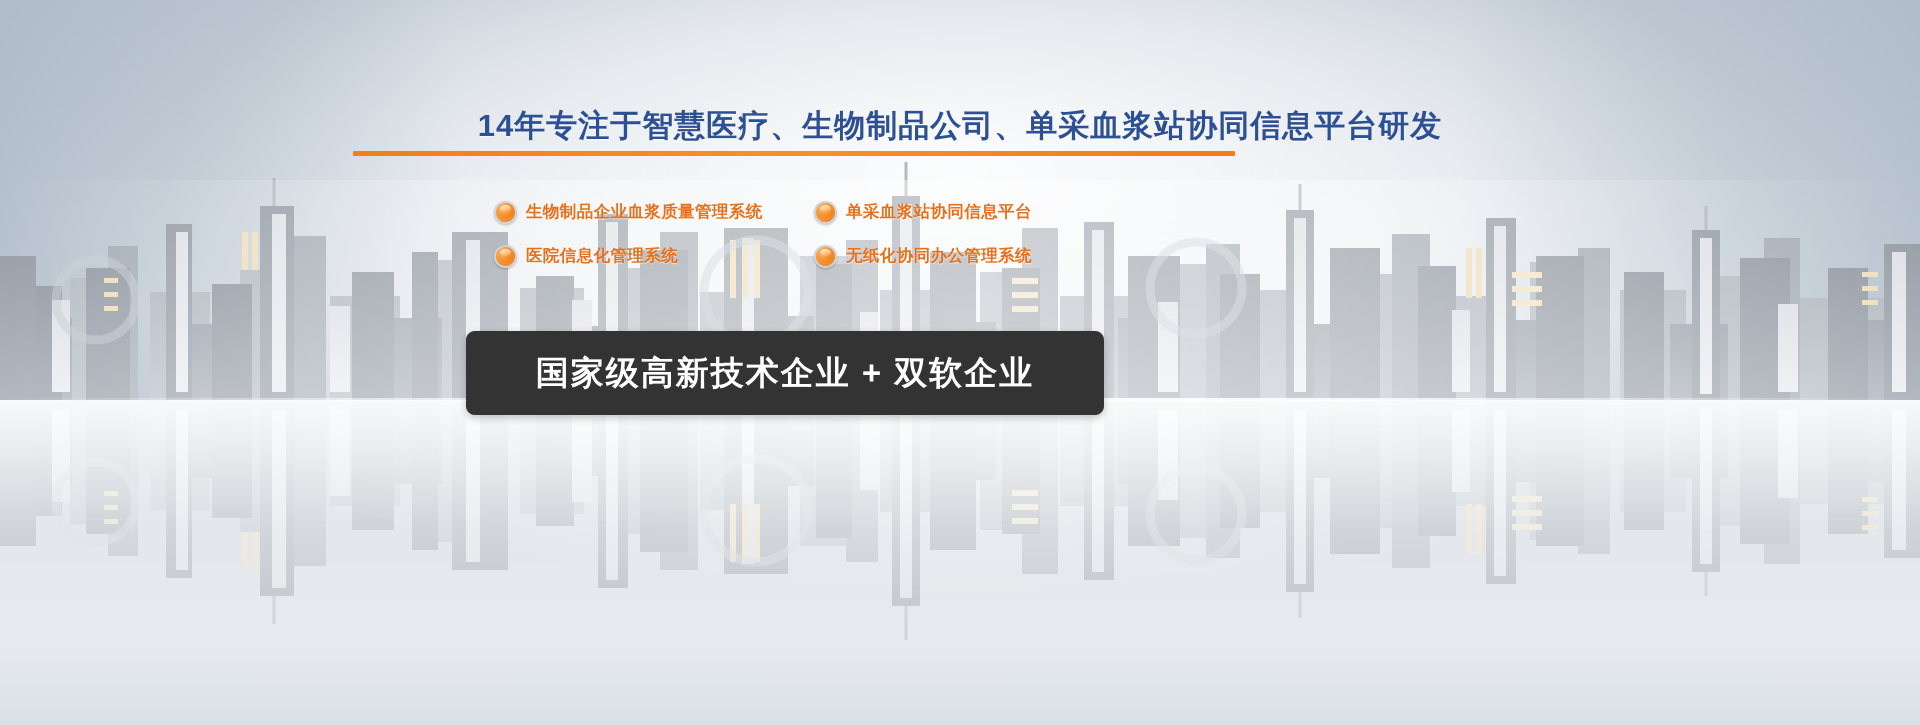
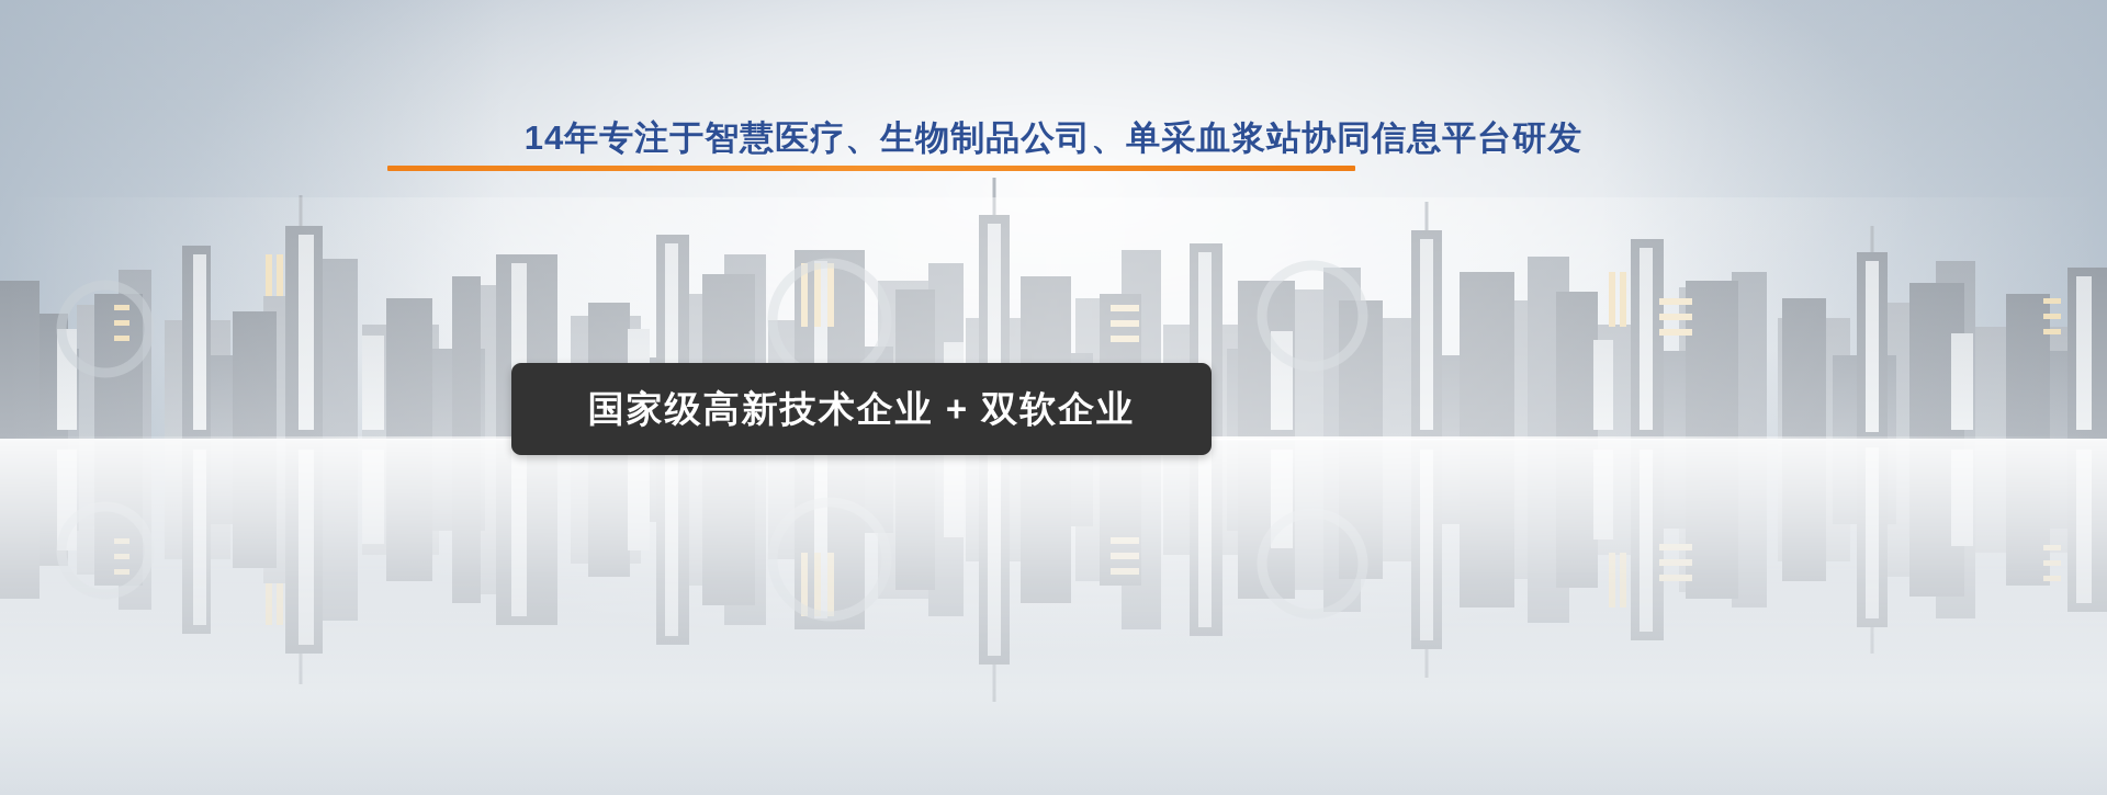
  14年专注于智慧医疗、生物制品公司、单采血浆站协同信息平台研发
- 生物制品企业血浆质量管理系统
- 单采血浆站协同信息平台
- 医院信息化管理系统
- 无纸化协同办公管理系统
  国家级高新技术企业 + 双软企业
